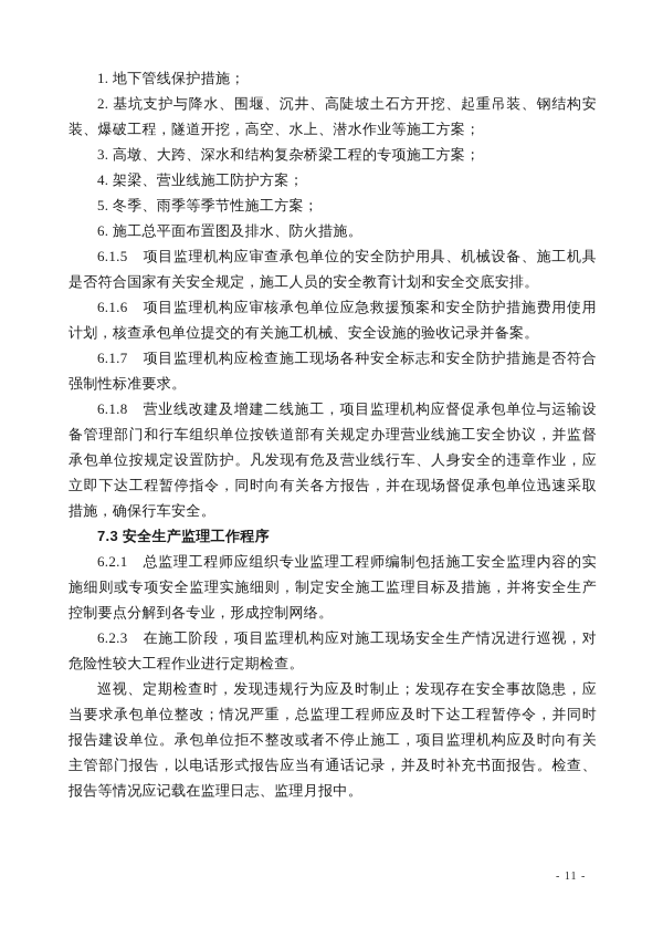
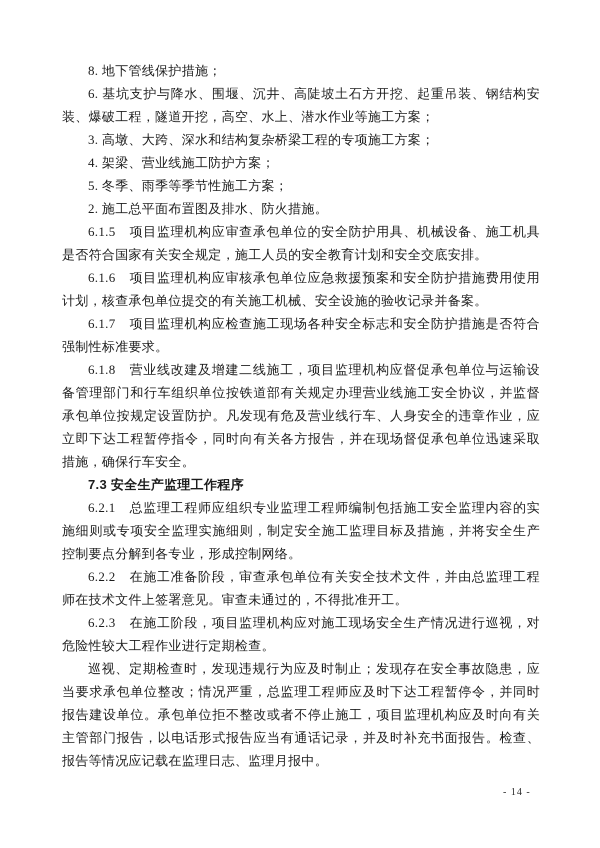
- 1. 地下管线保护措施；
+ 8. 地下管线保护措施；
- 2. 基坑支护与降水、围堰、沉井、高陡坡土石方开挖、起重吊装、钢结构安装、爆破工程，隧道开挖，高空、水上、潜水作业等施工方案；
+ 6. 基坑支护与降水、围堰、沉井、高陡坡土石方开挖、起重吊装、钢结构安装、爆破工程，隧道开挖，高空、水上、潜水作业等施工方案；
  3. 高墩、大跨、深水和结构复杂桥梁工程的专项施工方案；
  4. 架梁、营业线施工防护方案；
  5. 冬季、雨季等季节性施工方案；
- 6. 施工总平面布置图及排水、防火措施。
+ 2. 施工总平面布置图及排水、防火措施。
  6.1.5 项目监理机构应审查承包单位的安全防护用具、机械设备、施工机具是否符合国家有关安全规定，施工人员的安全教育计划和安全交底安排。
  6.1.6 项目监理机构应审核承包单位应急救援预案和安全防护措施费用使用计划，核查承包单位提交的有关施工机械、安全设施的验收记录并备案。
  6.1.7 项目监理机构应检查施工现场各种安全标志和安全防护措施是否符合强制性标准要求。
  6.1.8 营业线改建及增建二线施工，项目监理机构应督促承包单位与运输设备管理部门和行车组织单位按铁道部有关规定办理营业线施工安全协议，并监督承包单位按规定设置防护。凡发现有危及营业线行车、人身安全的违章作业，应立即下达工程暂停指令，同时向有关各方报告，并在现场督促承包单位迅速采取措施，确保行车安全。
  7.3 安全生产监理工作程序
  6.2.1 总监理工程师应组织专业监理工程师编制包括施工安全监理内容的实施细则或专项安全监理实施细则，制定安全施工监理目标及措施，并将安全生产控制要点分解到各专业，形成控制网络。
+ 6.2.2 在施工准备阶段，审查承包单位有关安全技术文件，并由总监理工程师在技术文件上签署意见。审查未通过的，不得批准开工。
  6.2.3 在施工阶段，项目监理机构应对施工现场安全生产情况进行巡视，对危险性较大工程作业进行定期检查。
  巡视、定期检查时，发现违规行为应及时制止；发现存在安全事故隐患，应当要求承包单位整改；情况严重，总监理工程师应及时下达工程暂停令，并同时报告建设单位。承包单位拒不整改或者不停止施工，项目监理机构应及时向有关主管部门报告，以电话形式报告应当有通话记录，并及时补充书面报告。检查、报告等情况应记载在监理日志、监理月报中。
- - 11 -
+ - 14 -
